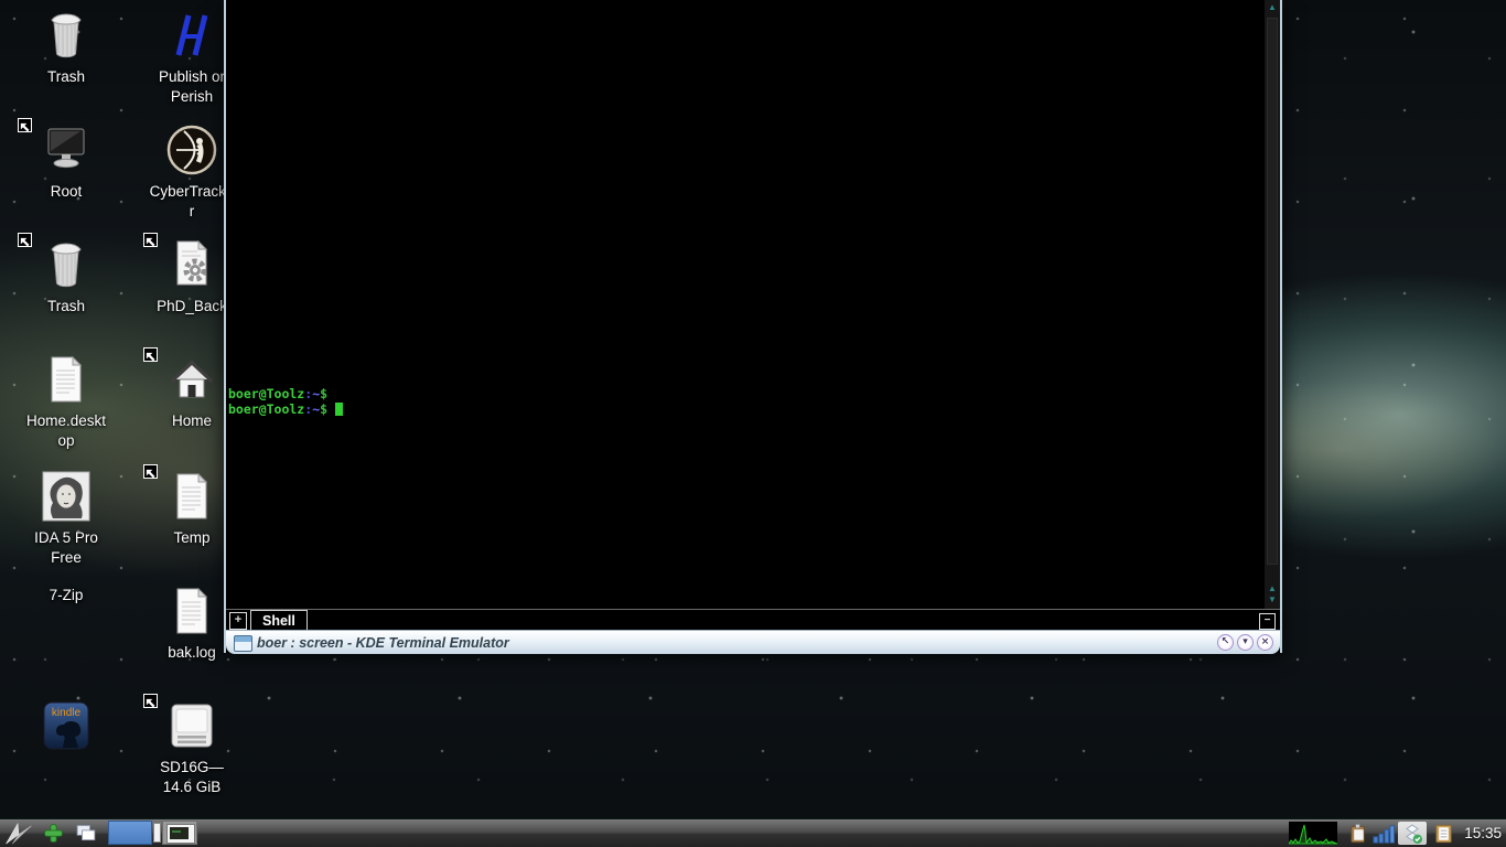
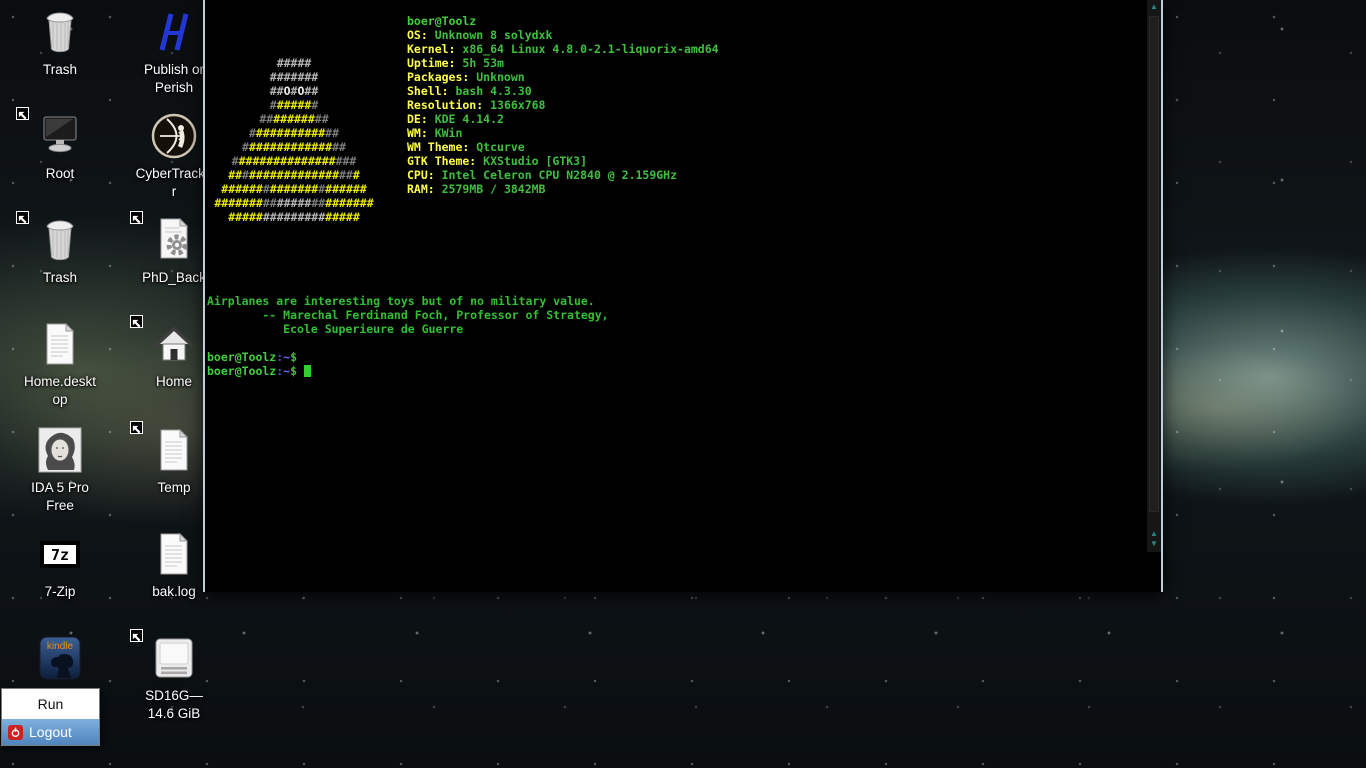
  Trash
  Publish or
  Perish
  Root
  CyberTrack
  r
  Trash
  PhD_Bac
  Home.deskt
  op
  Home
  IDA 5 Pro
  Free
  Temp
+ 7z
  7-Zip
  bak.log
  kindle
  SD16G—
  14.6 GiB
+ Run
+ Logout
+ ##### ####### ##O#O## ####### ########## ############# ############### ################## ################### ##################### ####################### ###################
+ boer@Toolz OS: Unknown 8 solydxk Kernel: x86_64 Linux 4.8.0-2.1-liquorix-amd64 Uptime: 5h 53m Packages: Unknown Shell: bash 4.3.30 Resolution: 1366x768 DE: KDE 4.14.2 WM: KWin WM Theme: Qtcurve GTK Theme: KXStudio [GTK3] CPU: Intel Celeron CPU N2840 @ 2.159GHz RAM: 2579MB / 3842MB
+ Airplanes are interesting toys but of no military value.
+ -- Marechal Ferdinand Foch, Professor of Strategy,
+ Ecole Superieure de Guerre
  boer@Toolz:~$ boer@Toolz:~$
  ▲
  ▲
  ▼
- +
- Shell
- −
- boer : screen - KDE Terminal Emulator
- ↖
- ▾
- ×
- 15:35
